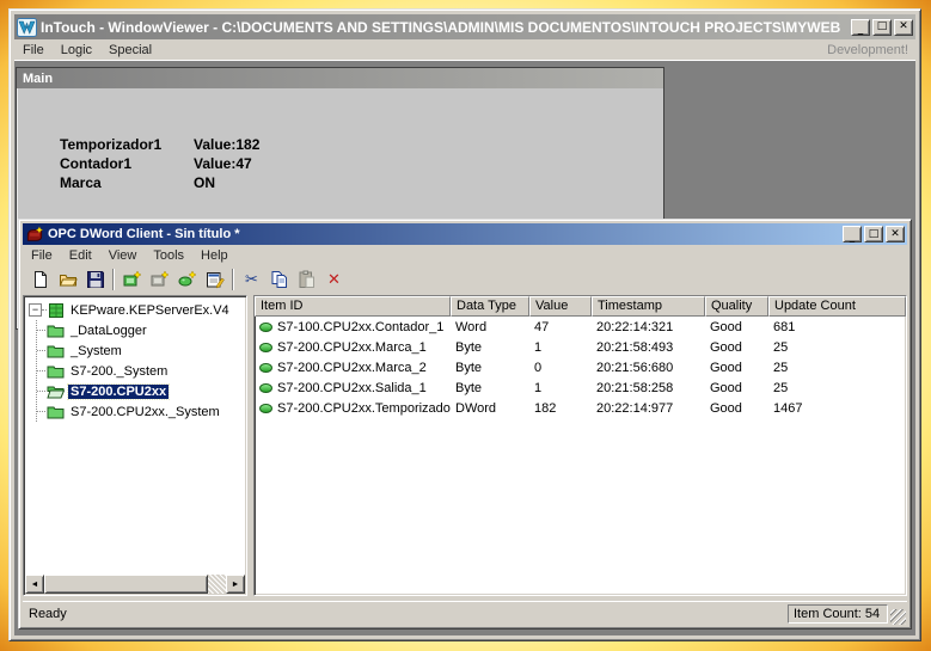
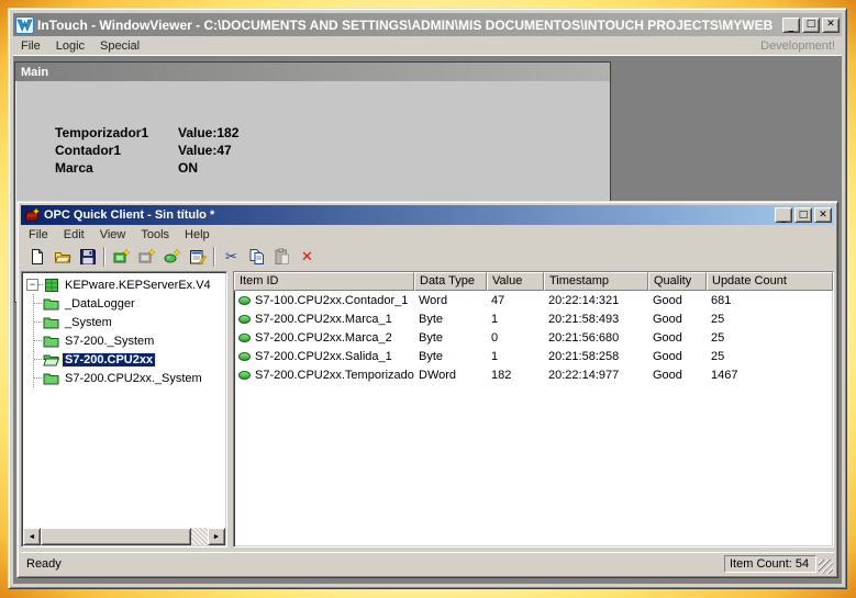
  InTouch - WindowViewer - C:\DOCUMENTS AND SETTINGS\ADMIN\MIS DOCUMENTOS\INTOUCH PROJECTS\MYWEB
  _
  □
  ✕
  File
  Logic
  Special
  Development!
  Main
  Temporizador1
  Value:182
  Contador1
  Value:47
  Marca
  ON
- OPC DWord Client - Sin título *
+ OPC Quick Client - Sin título *
  _
  □
  ✕
  File
  Edit
  View
  Tools
  Help
  ✂
  ✕
  −
  KEPware.KEPServerEx.V4
  _DataLogger
  _System
  S7-200._System
  S7-200.CPU2xx
  S7-200.CPU2xx._System
  Item ID
  Data Type
  Value
  Timestamp
  Quality
  Update Count
  S7-100.CPU2xx.Contador_1
  Word
  47
  20:22:14:321
  Good
  681
  S7-200.CPU2xx.Marca_1
  Byte
  1
  20:21:58:493
  Good
  25
  S7-200.CPU2xx.Marca_2
  Byte
  0
  20:21:56:680
  Good
  25
  S7-200.CPU2xx.Salida_1
  Byte
  1
  20:21:58:258
  Good
  25
  S7-200.CPU2xx.Temporizado
  DWord
  182
  20:22:14:977
  Good
  1467
  Ready
  Item Count: 54
